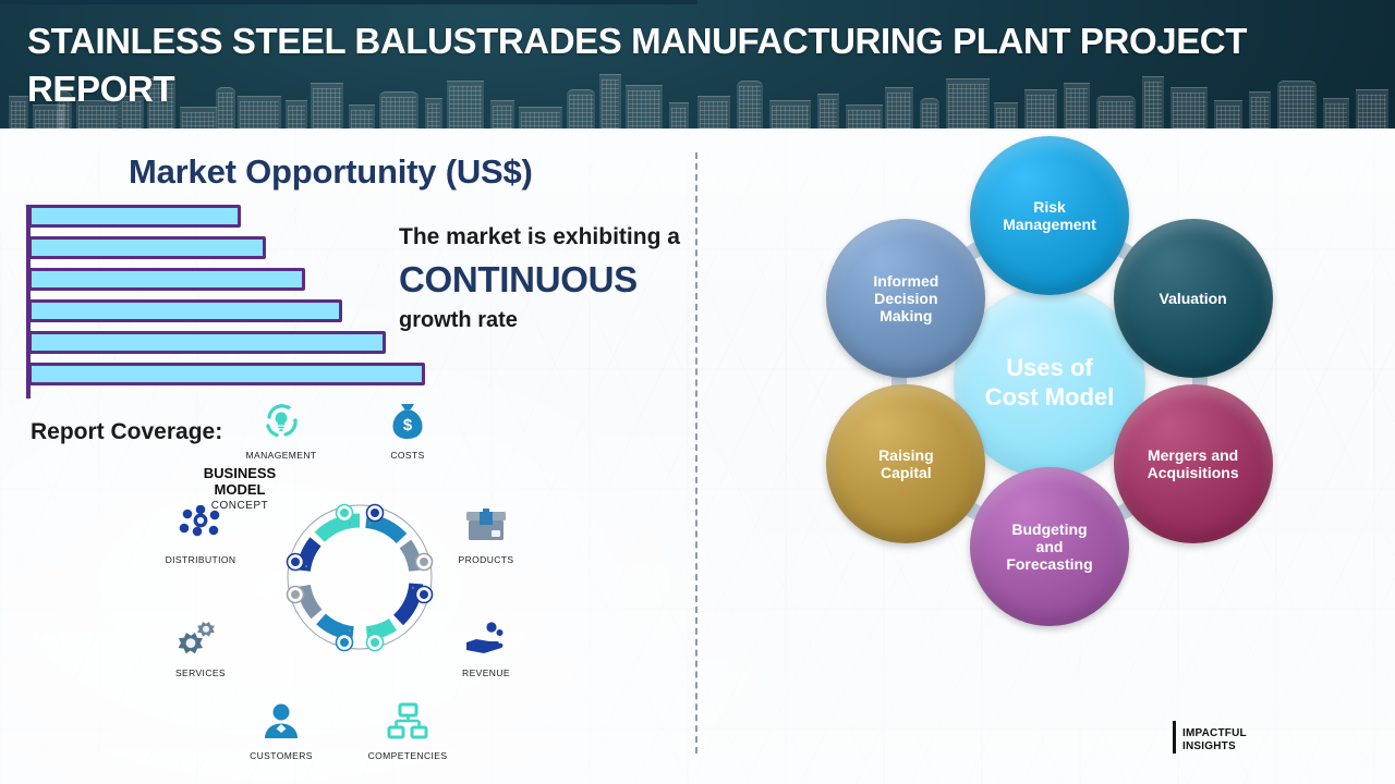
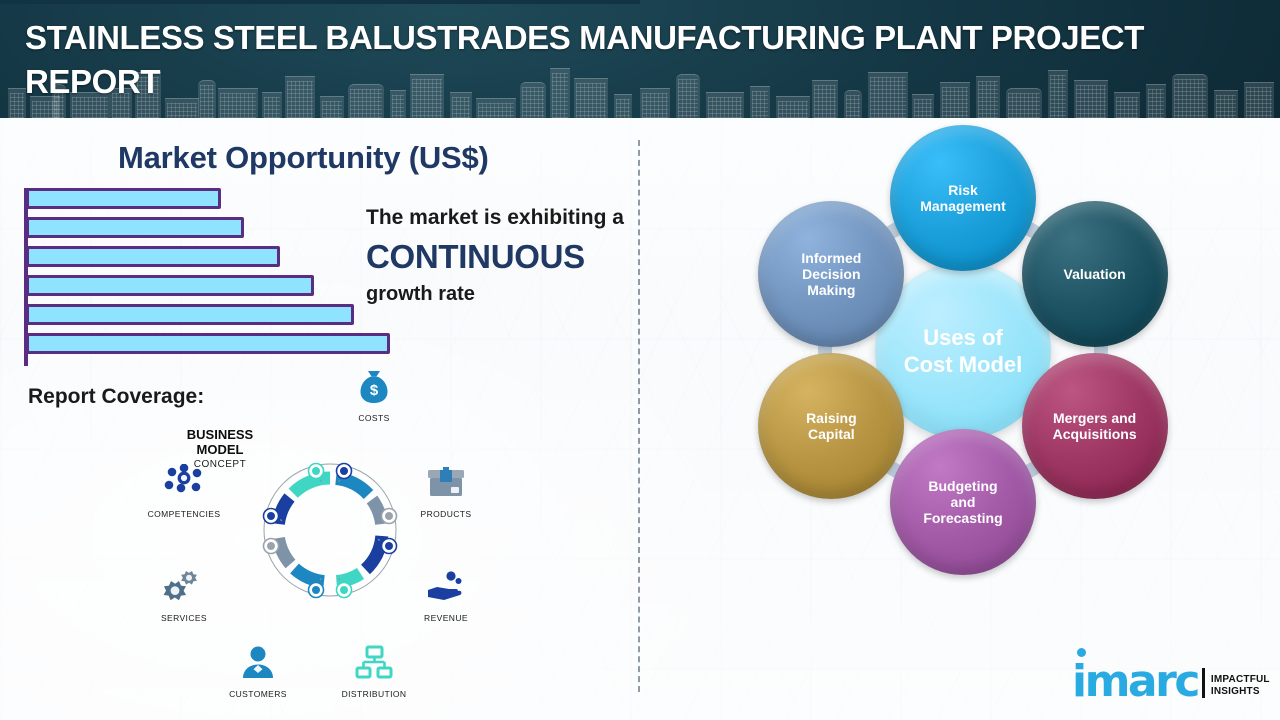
  STAINLESS STEEL BALUSTRADES MANUFACTURING PLANT PROJECT REPORT
  Market Opportunity (US$)
  The market is exhibiting a
  CONTINUOUS
  growth rate
  Report Coverage:
  BUSINESS
  MODEL
  CONCEPT
- MANAGEMENT
  $
  COSTS
  PRODUCTS
  REVENUE
- COMPETENCIES
+ DISTRIBUTION
  CUSTOMERS
  SERVICES
- DISTRIBUTION
+ COMPETENCIES
  Uses of
  Cost Model
  Risk
  Management
  Valuation
  Mergers and
  Acquisitions
  Budgeting
  and
  Forecasting
  Raising
  Capital
  Informed
  Decision
  Making
+ imarc
  IMPACTFUL
  INSIGHTS
